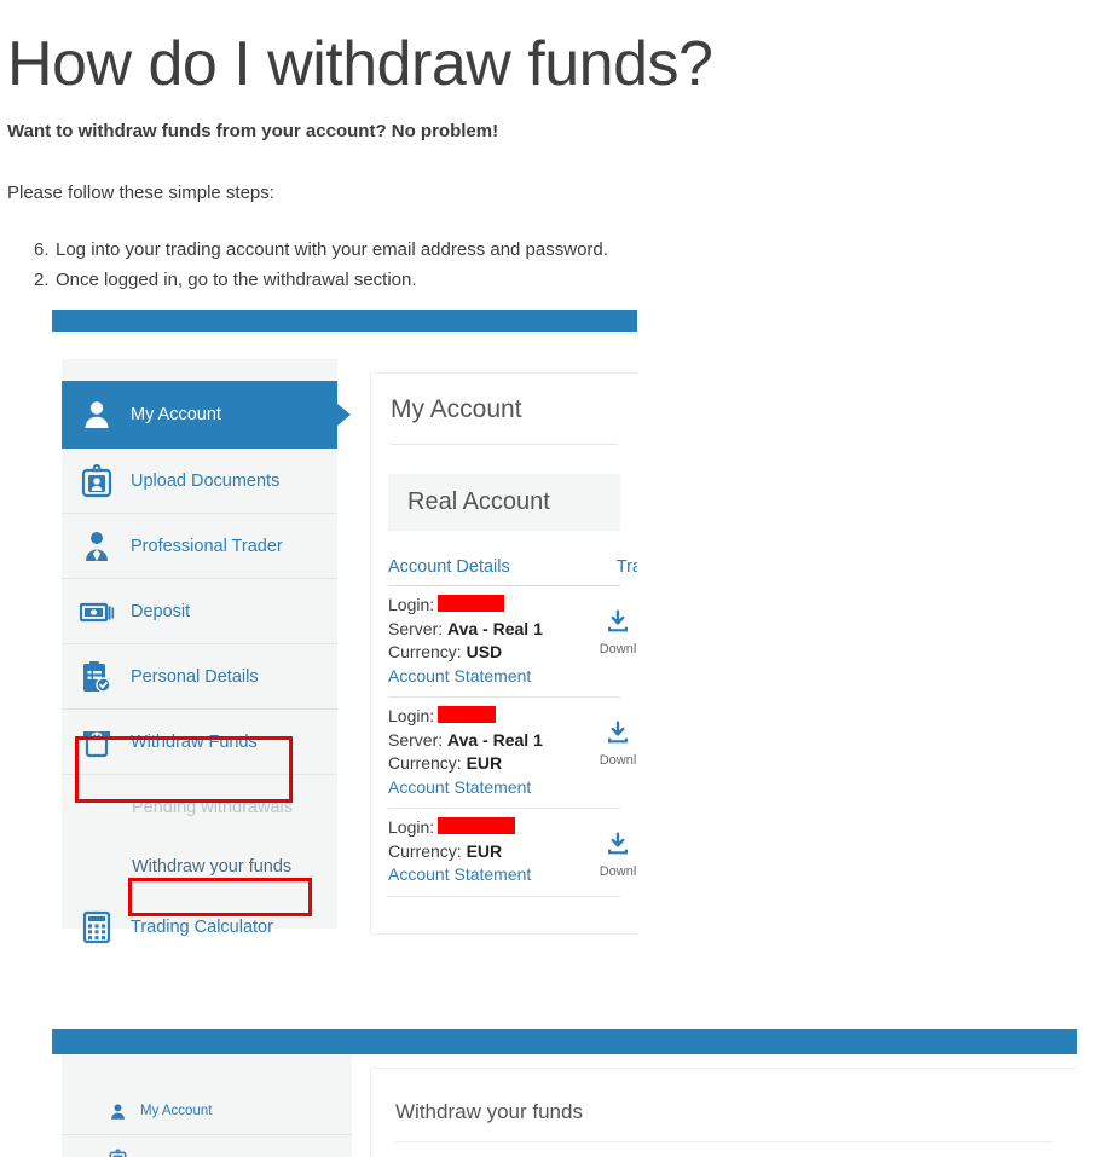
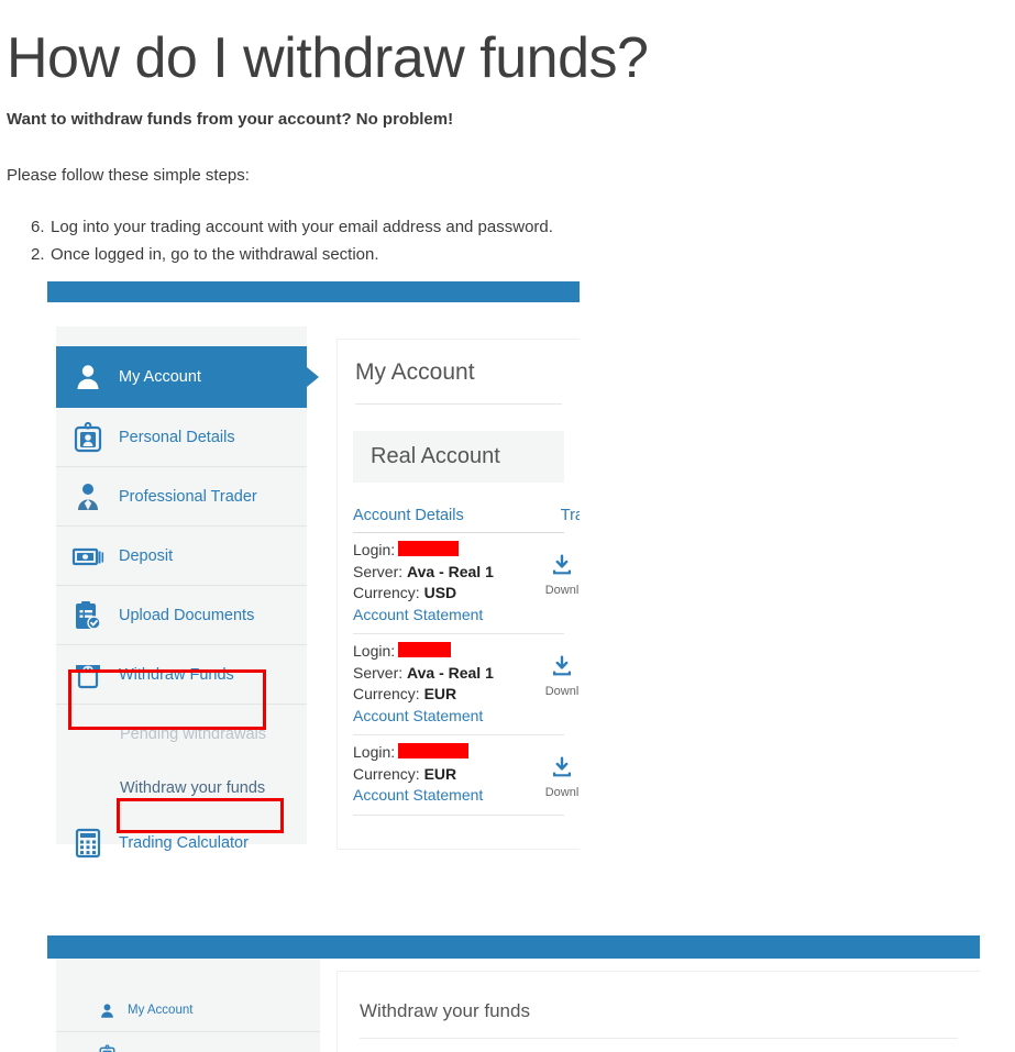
  How do I withdraw funds?
  Want to withdraw funds from your account? No problem!
  Please follow these simple steps:
  6. Log into your trading account with your email address and password.
  2. Once logged in, go to the withdrawal section.
  My Account
- Upload Documents
+ Personal Details
  Professional Trader
  Deposit
- Personal Details
+ Upload Documents
  Withdraw Funds
  Pending withdrawals
  Withdraw your funds
  Trading Calculator
  My Account
  Real Account
  Account Details
  Tra
  Login:
  Server: Ava - Real 1
  Currency: USD
  Account Statement
  Downl
  Login:
  Server: Ava - Real 1
  Currency: EUR
  Account Statement
  Downl
  Login:
  Currency: EUR
  Account Statement
  Downl
  My Account
  Withdraw your funds
